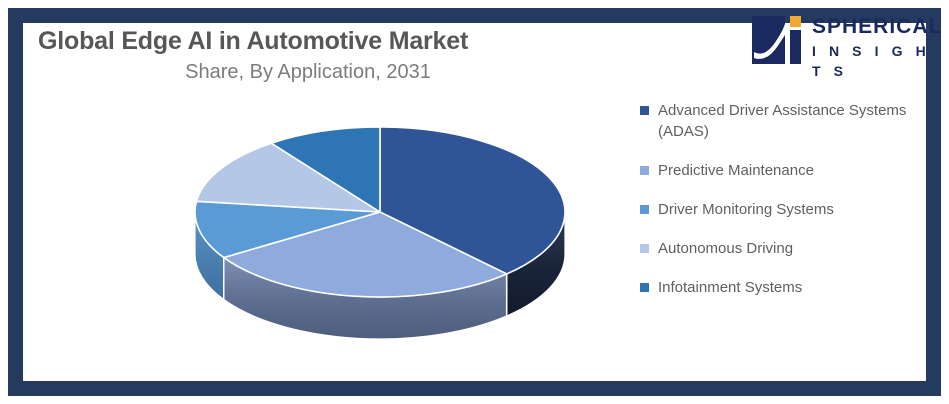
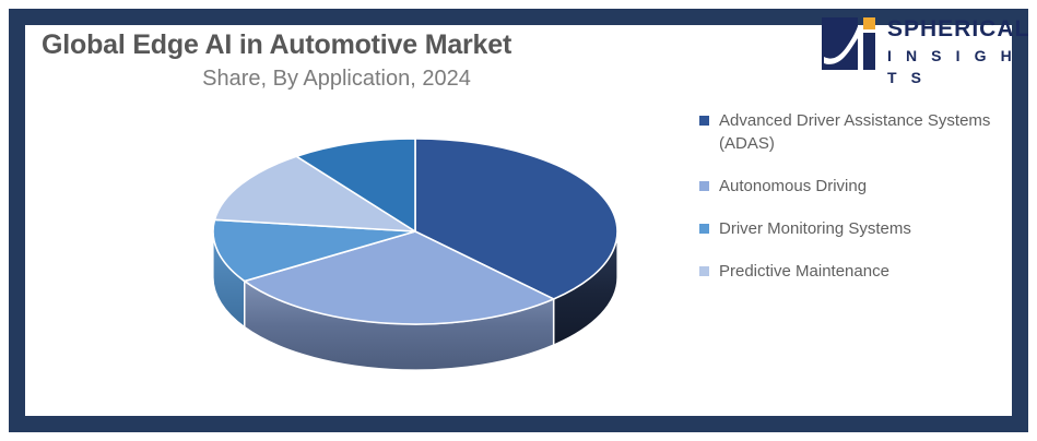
  Global Edge AI in Automotive Market
- Share, By Application, 2031
+ Share, By Application, 2024
  SPHERICAL
  I N S I G H T S
  Advanced Driver Assistance Systems (ADAS)
- Predictive Maintenance
+ Autonomous Driving
  Driver Monitoring Systems
- Autonomous Driving
+ Predictive Maintenance
- Infotainment Systems
